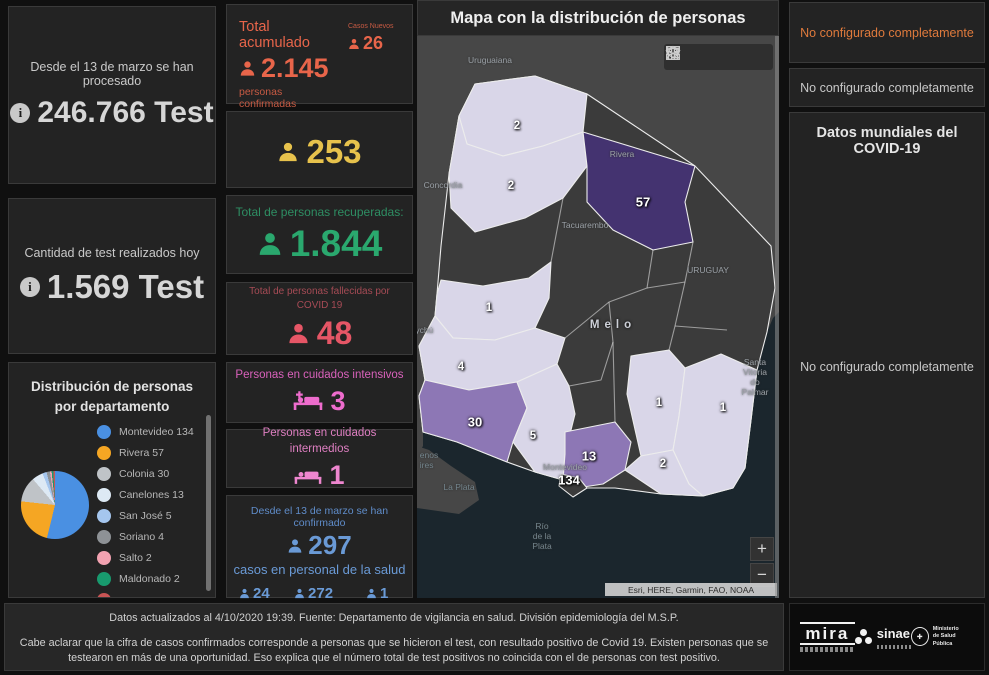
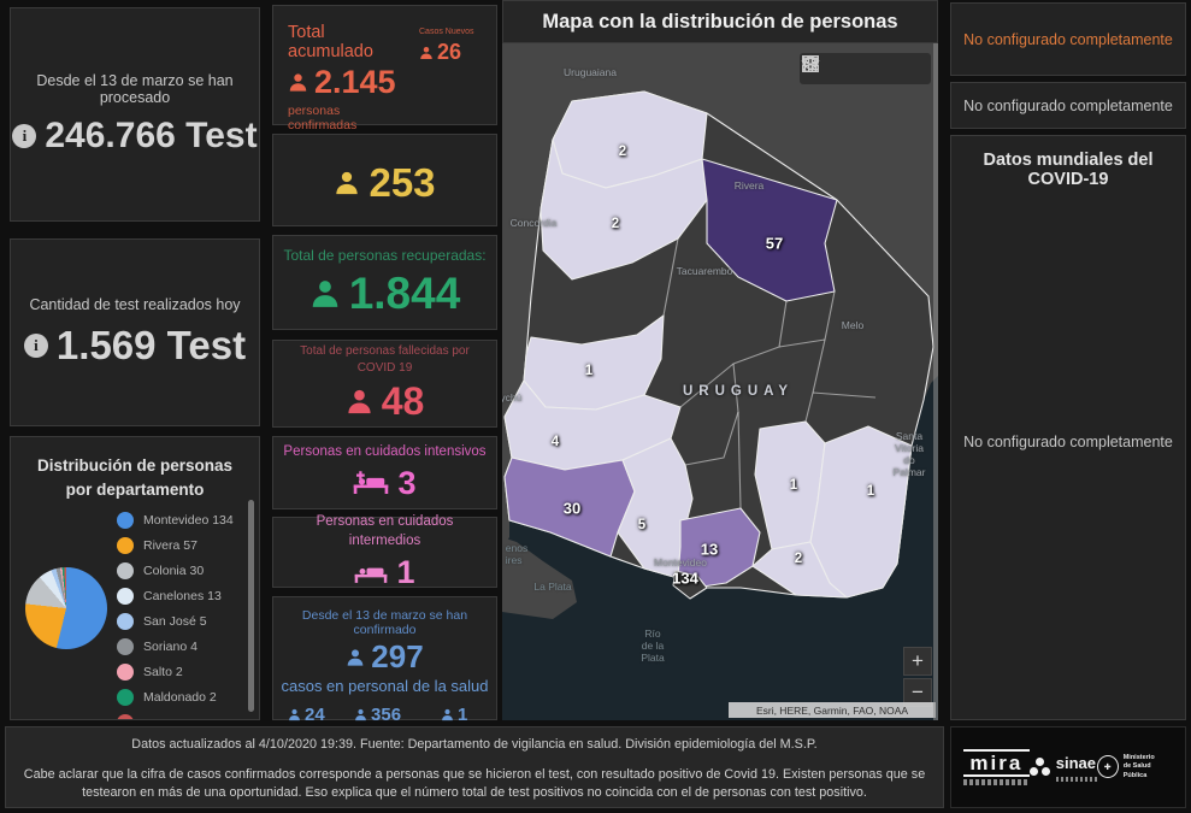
  Desde el 13 de marzo se han procesado
  i
  246.766 Test
  Cantidad de test realizados hoy
  i
  1.569 Test
  Distribución de personas por departamento
  Montevideo 134
  Rivera 57
  Colonia 30
  Canelones 13
  San José 5
  Soriano 4
  Salto 2
  Maldonado 2
  Total acumulado
  2.145
  personas confirmadas
  26
  253
  Total de personas recuperadas:
  1.844
  Total de personas fallecidas por COVID 19
  48
  Personas en cuidados intensivos
  3
  Personas en cuidados intermedios
  1
  Desde el 13 de marzo se han confirmado
  297
  casos en personal de la salud
  24
- 272
+ 356
  1
  Mapa con la distribución de personas
  +
  −
  Esri, HERE, Garmin, FAO, NOAA
  2
  2
  57
  1
  4
  30
  5
  13
  134
  1
  1
  2
  Uruguaiana
  Concordia
  Rivera
  Tacuarembó
- URUGUAY
+ Melo
  ychú
- Melo
+ URUGUAY
  Montevideo
  enos
  ires
  La Plata
  Río
  de la
  Plata
  Santa
  Vitoria do
  Palmar
  No configurado completamente
  No configurado completamente
  Datos mundiales del COVID-19
  No configurado completamente
  Datos actualizados al 4/10/2020 19:39. Fuente: Departamento de vigilancia en salud. División epidemiología del M.S.P.
  Cabe aclarar que la cifra de casos confirmados corresponde a personas que se hicieron el test, con resultado positivo de Covid 19. Existen personas que se testearon en más de una oportunidad. Eso explica que el número total de test positivos no coincida con el de personas con test positivo.
  mira
  sinae
